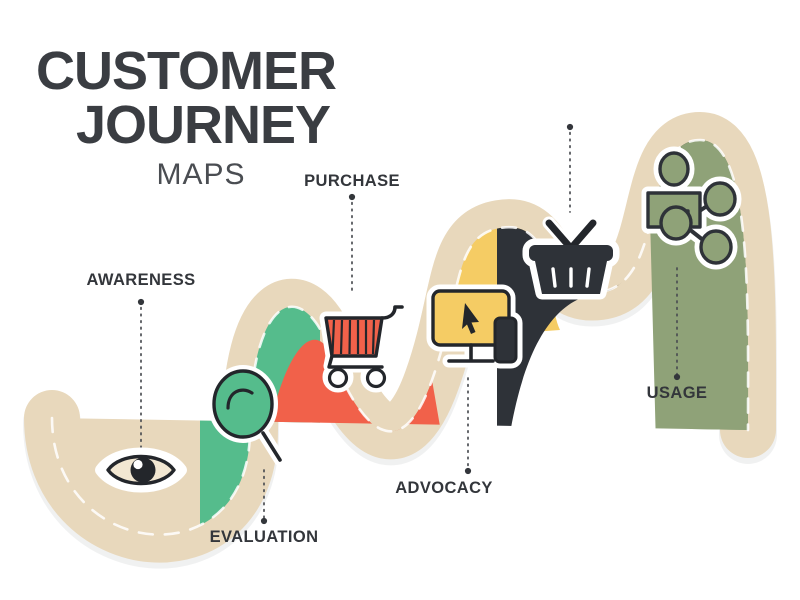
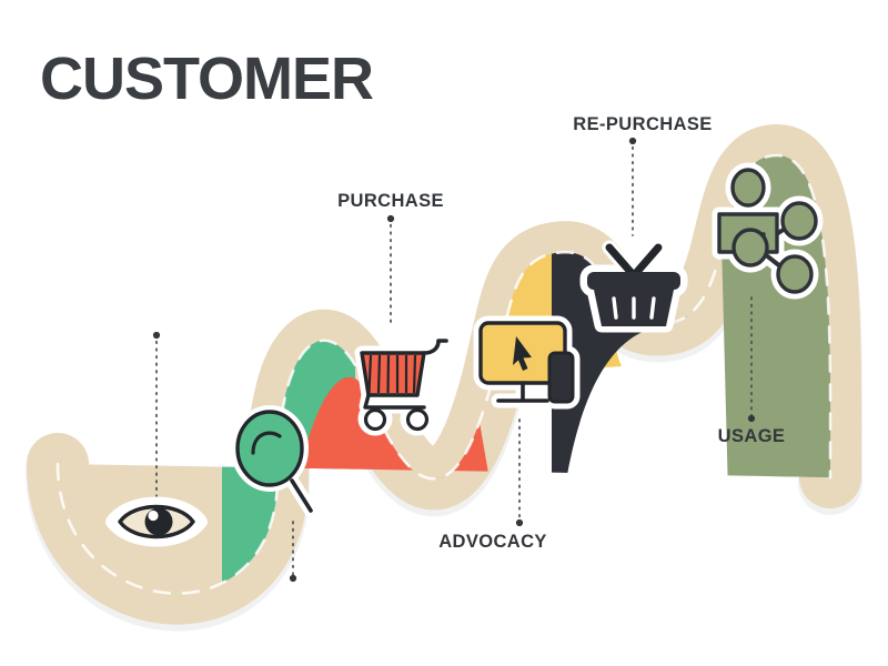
  CUSTOMER
- JOURNEY
- MAPS
- AWARENESS
- EVALUATION
  PURCHASE
  ADVOCACY
+ RE-PURCHASE
  USAGE
